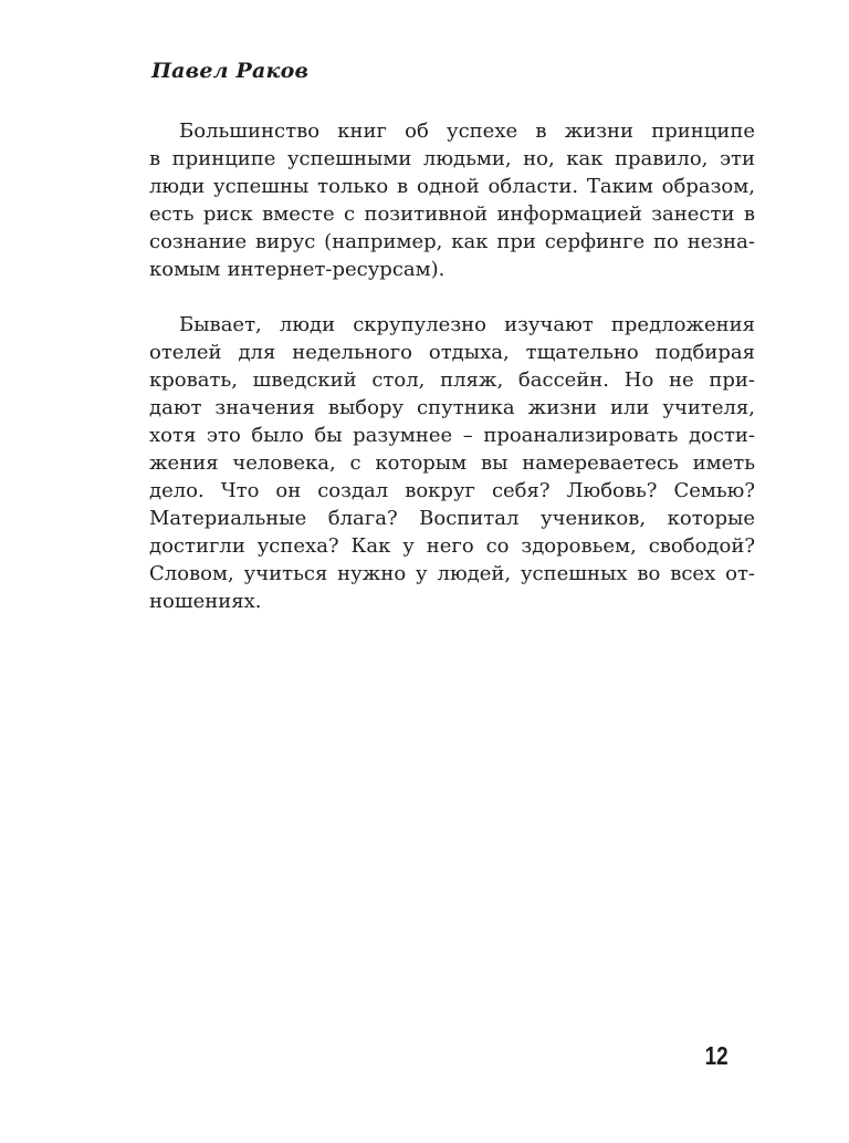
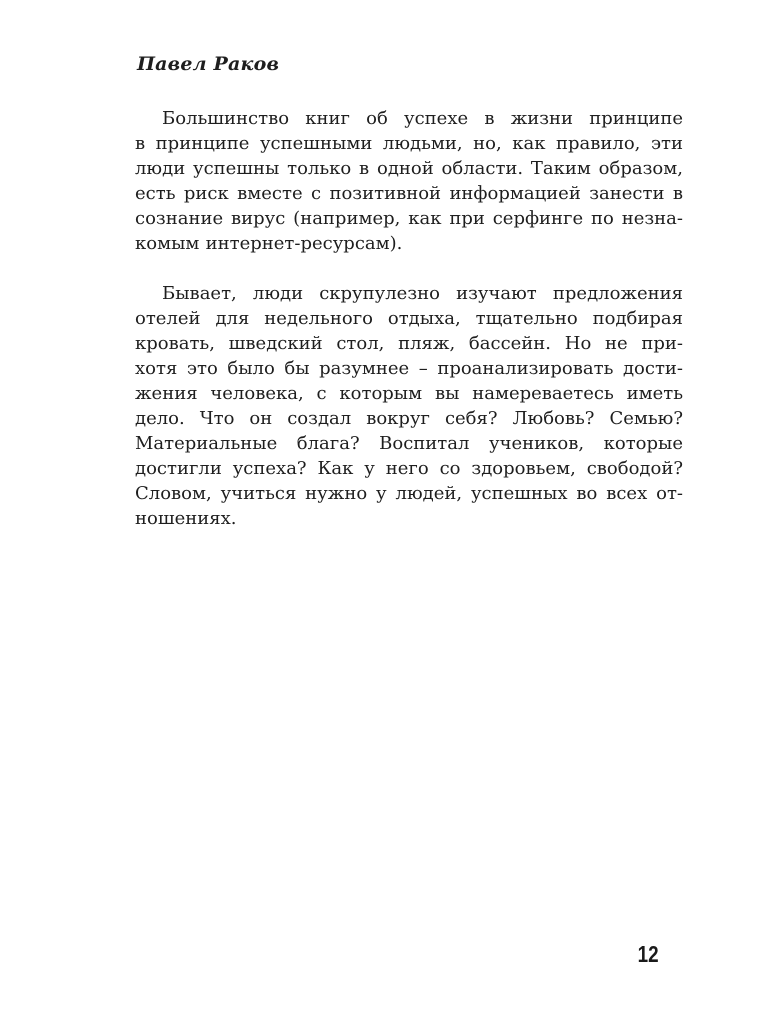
  Павел Раков
  Большинство книг об успехе в жизни принципе
  в принципе успешными людьми, но, как правило, эти
  люди успешны только в одной области. Таким образом,
  есть риск вместе с позитивной информацией занести в
  сознание вирус (например, как при серфинге по незна-
  комым интернет-ресурсам).
  Бывает, люди скрупулезно изучают предложения
  отелей для недельного отдыха, тщательно подбирая
  кровать, шведский стол, пляж, бассейн. Но не при-
- дают значения выбору спутника жизни или учителя,
  хотя это было бы разумнее – проанализировать дости-
  жения человека, с которым вы намереваетесь иметь
  дело. Что он создал вокруг себя? Любовь? Семью?
  Материальные блага? Воспитал учеников, которые
  достигли успеха? Как у него со здоровьем, свободой?
  Словом, учиться нужно у людей, успешных во всех от-
  ношениях.
  12
